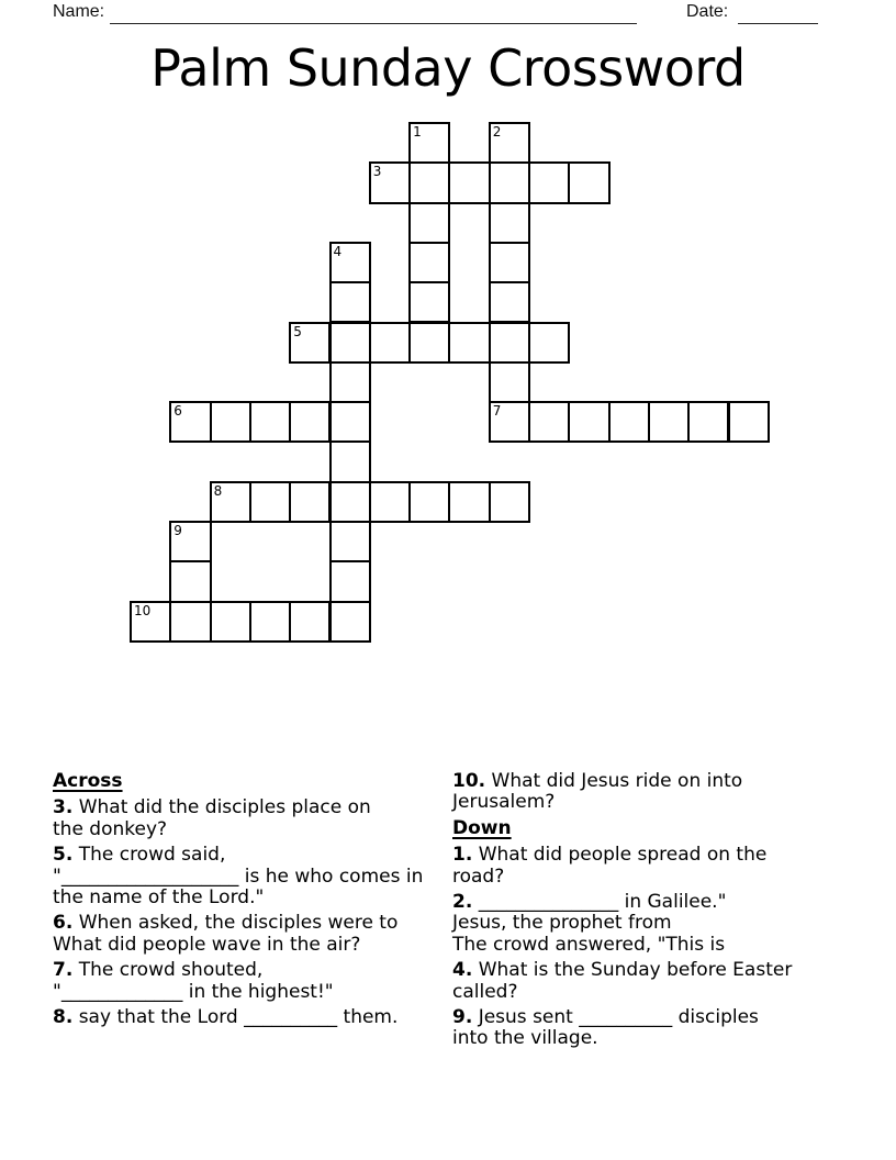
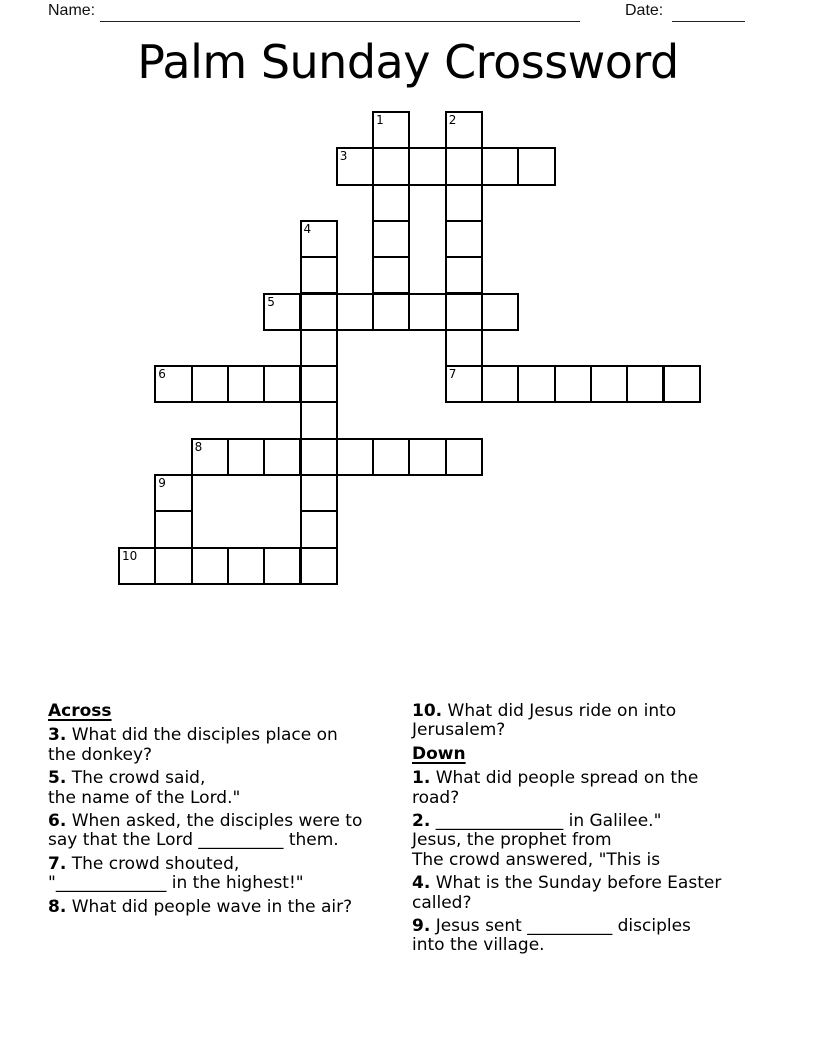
  Name:
  Date:
  Palm Sunday Crossword
  1
  2
  7
  3
  4
  5
  6
  8
  9
  10
  Across
  3. What did the disciples place on
  the donkey?
  5. The crowd said,
- "___________________ is he who comes in
  the name of the Lord."
  6. When asked, the disciples were to
- What did people wave in the air?
+ say that the Lord __________ them.
  7. The crowd shouted,
  "_____________ in the highest!"
- 8. say that the Lord __________ them.
+ 8. What did people wave in the air?
  10. What did Jesus ride on into
  Jerusalem?
  Down
  1. What did people spread on the
  road?
  2. _______________ in Galilee."
  Jesus, the prophet from
  The crowd answered, "This is
  4. What is the Sunday before Easter
  called?
  9. Jesus sent __________ disciples
  into the village.
